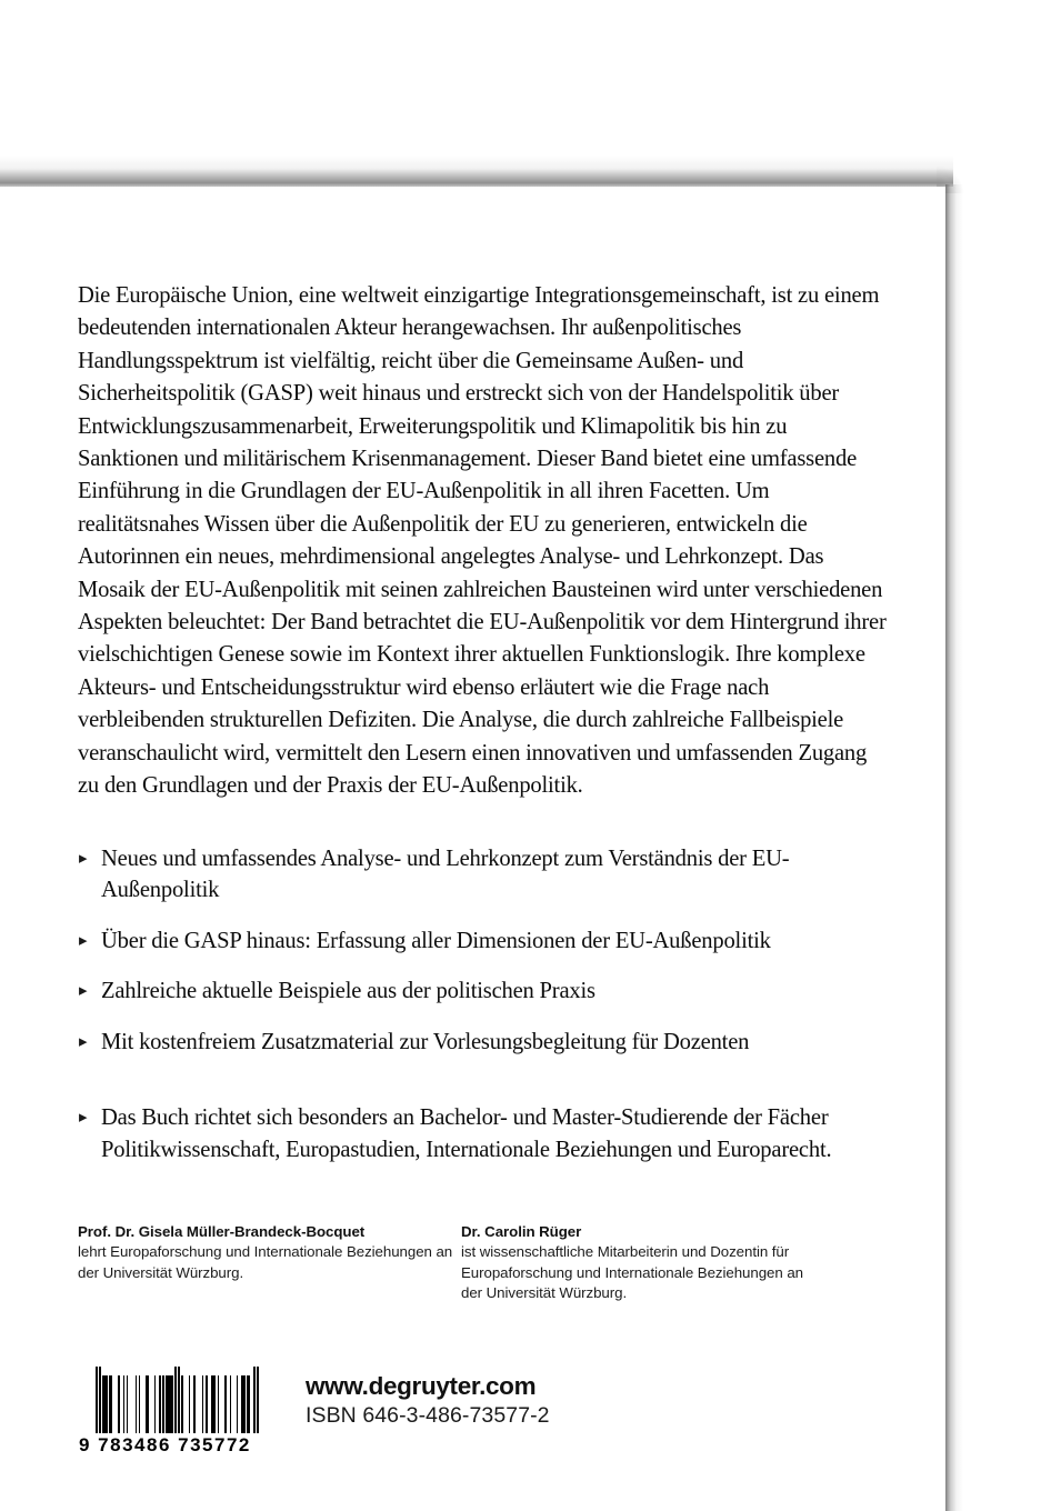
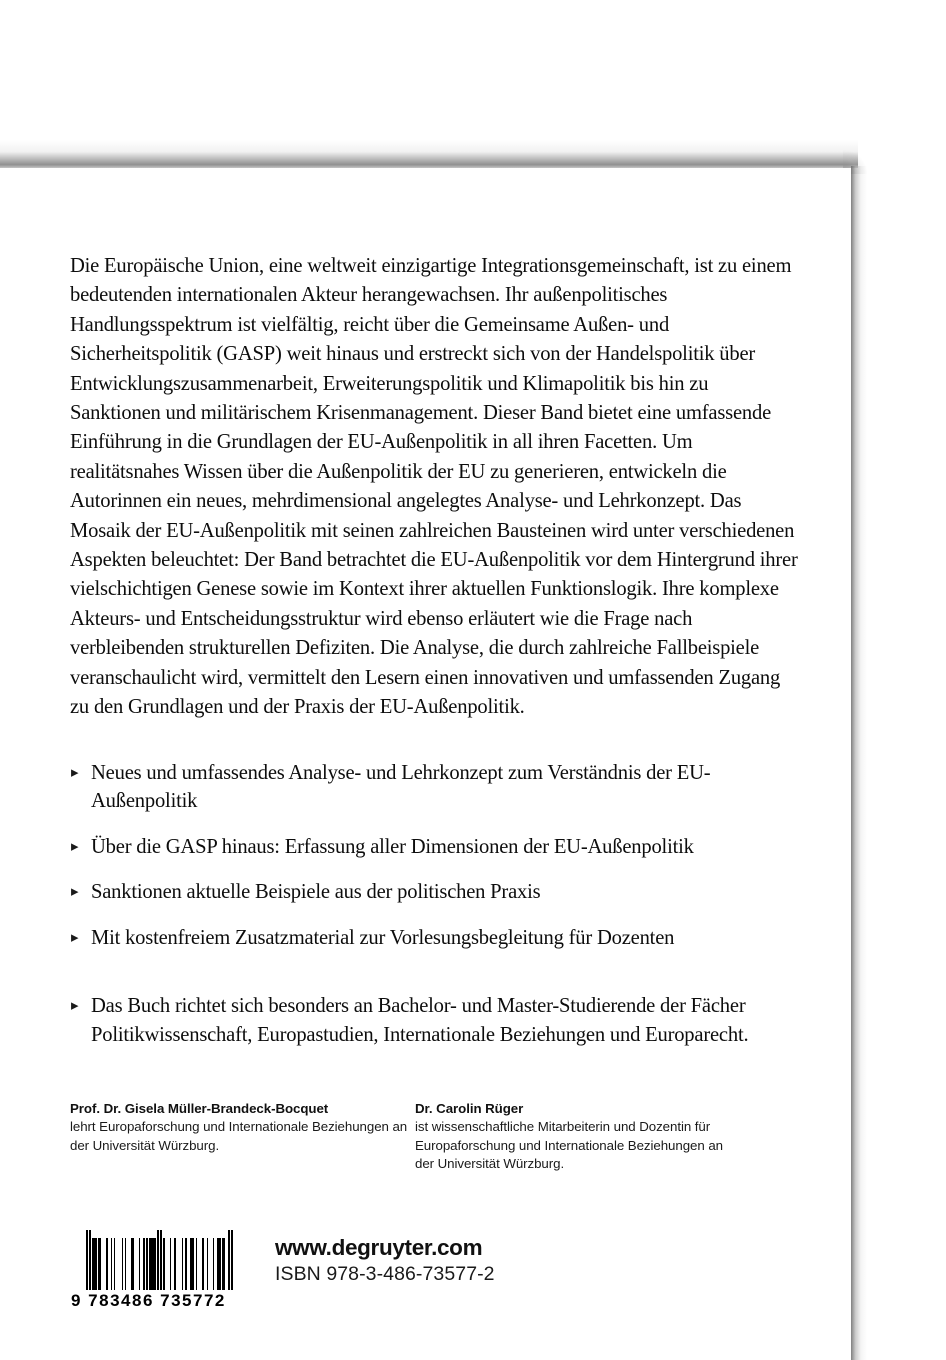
  Die Europäische Union, eine weltweit einzigartige Integrationsgemeinschaft, ist zu einem bedeutenden internationalen Akteur herangewachsen. Ihr außenpolitisches Handlungsspektrum ist vielfältig, reicht über die Gemeinsame Außen- und Sicherheitspolitik (GASP) weit hinaus und erstreckt sich von der Handelspolitik über Entwicklungszusammenarbeit, Erweiterungspolitik und Klimapolitik bis hin zu Sanktionen und militärischem Krisenmanagement. Dieser Band bietet eine umfassende Einführung in die Grundlagen der EU-Außenpolitik in all ihren Facetten. Um realitätsnahes Wissen über die Außenpolitik der EU zu generieren, entwickeln die Autorinnen ein neues, mehrdimensional angelegtes Analyse- und Lehrkonzept. Das Mosaik der EU-Außenpolitik mit seinen zahlreichen Bausteinen wird unter verschiedenen Aspekten beleuchtet: Der Band betrachtet die EU-Außenpolitik vor dem Hintergrund ihrer vielschichtigen Genese sowie im Kontext ihrer aktuellen Funktionslogik. Ihre komplexe Akteurs- und Entscheidungsstruktur wird ebenso erläutert wie die Frage nach verbleibenden strukturellen Defiziten. Die Analyse, die durch zahlreiche Fallbeispiele veranschaulicht wird, vermittelt den Lesern einen innovativen und umfassenden Zugang zu den Grundlagen und der Praxis der EU-Außenpolitik.
  ▸
  Neues und umfassendes Analyse- und Lehrkonzept zum Verständnis der EU-Außenpolitik
  ▸
  Über die GASP hinaus: Erfassung aller Dimensionen der EU-Außenpolitik
  ▸
- Zahlreiche aktuelle Beispiele aus der politischen Praxis
+ Sanktionen aktuelle Beispiele aus der politischen Praxis
  ▸
  Mit kostenfreiem Zusatzmaterial zur Vorlesungsbegleitung für Dozenten
  ▸
  Das Buch richtet sich besonders an Bachelor- und Master-Studierende der Fächer Politikwissenschaft, Europastudien, Internationale Beziehungen und Europarecht.
  Prof. Dr. Gisela Müller-Brandeck-Bocquet
  lehrt Europaforschung und Internationale Beziehungen an der Universität Würzburg.
  Dr. Carolin Rüger
  ist wissenschaftliche Mitarbeiterin und Dozentin für Europaforschung und Internationale Beziehungen an der Universität Würzburg.
  9 783486 735772
  www.degruyter.com
- ISBN 646-3-486-73577-2
+ ISBN 978-3-486-73577-2
